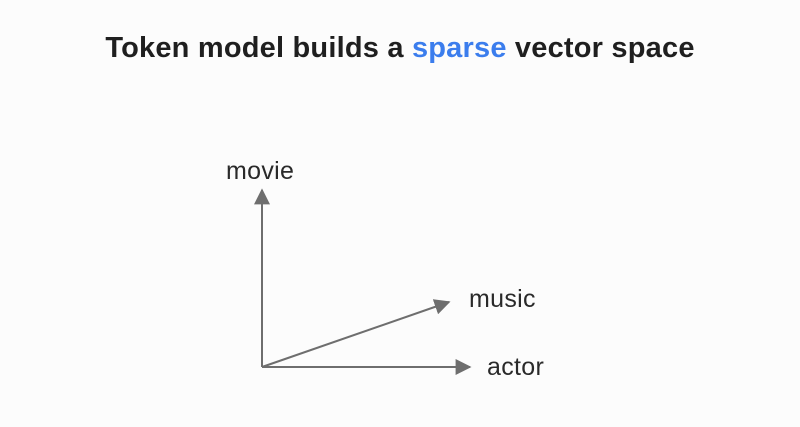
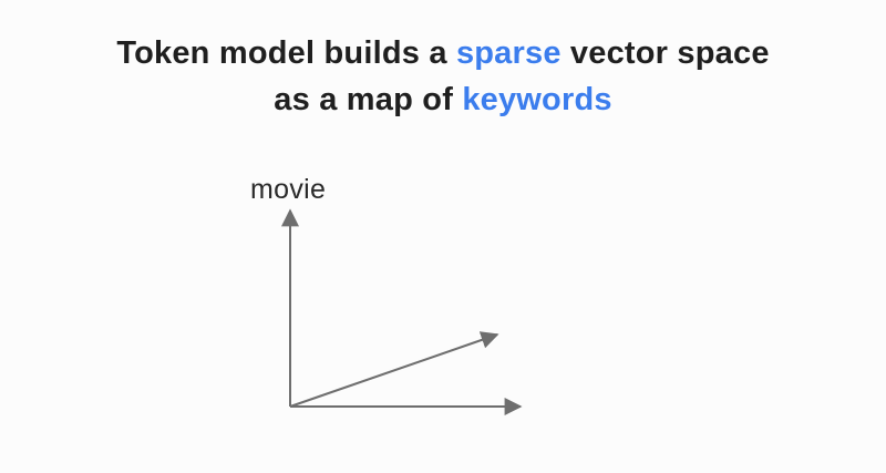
  Token model builds a sparse vector space
+ as a map of keywords
  movie
- music
- actor
